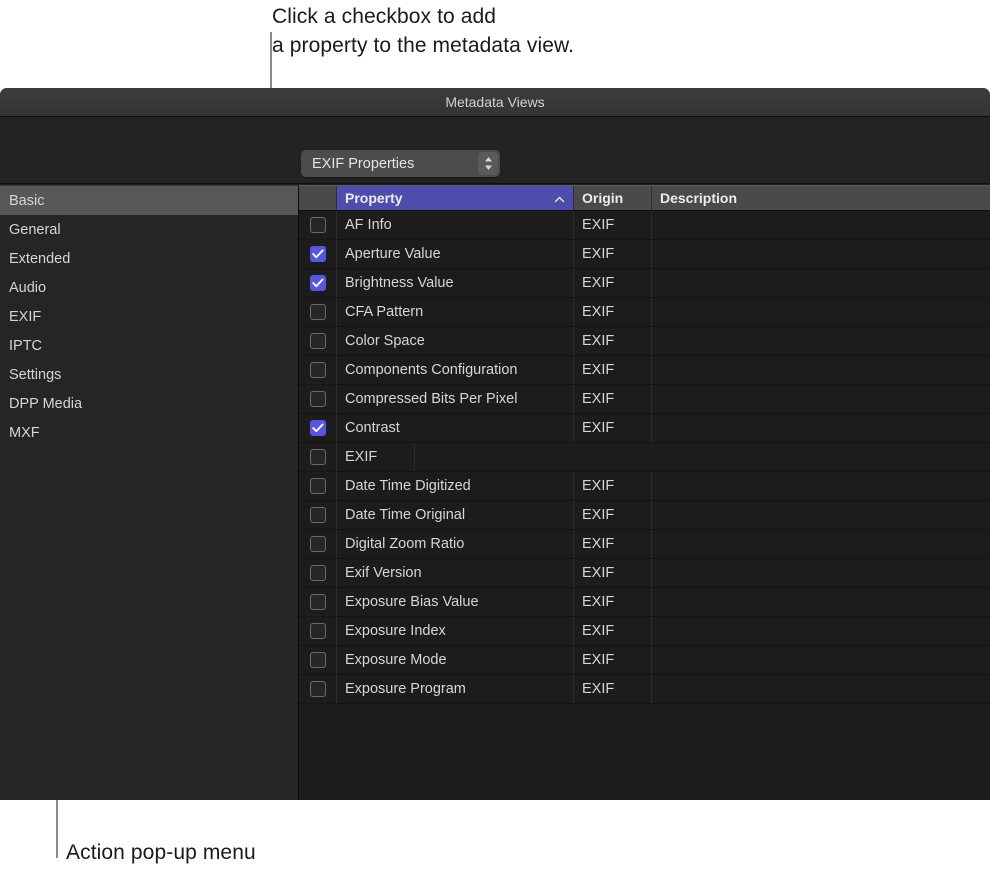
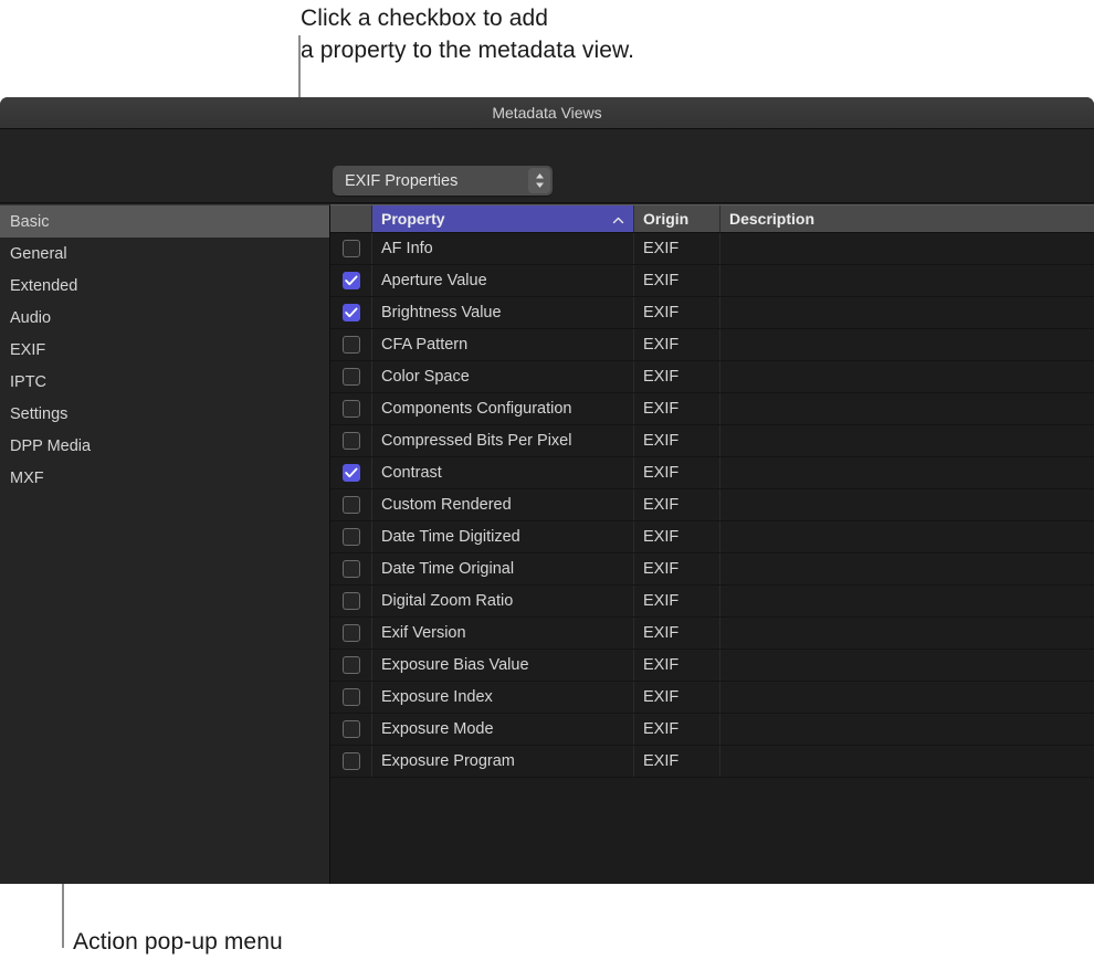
  Click a checkbox to add
  a property to the metadata view.
  Metadata Views
  EXIF Properties
  Basic
  General
  Extended
  Audio
  EXIF
  IPTC
  Settings
  DPP Media
  MXF
  Property
  Origin
  Description
  AF Info
  EXIF
  Aperture Value
  EXIF
  Brightness Value
  EXIF
  CFA Pattern
  EXIF
  Color Space
  EXIF
  Components Configuration
  EXIF
  Compressed Bits Per Pixel
  EXIF
  Contrast
  EXIF
+ Custom Rendered
  EXIF
  Date Time Digitized
  EXIF
  Date Time Original
  EXIF
  Digital Zoom Ratio
  EXIF
  Exif Version
  EXIF
  Exposure Bias Value
  EXIF
  Exposure Index
  EXIF
  Exposure Mode
  EXIF
  Exposure Program
  EXIF
  Action pop-up menu
